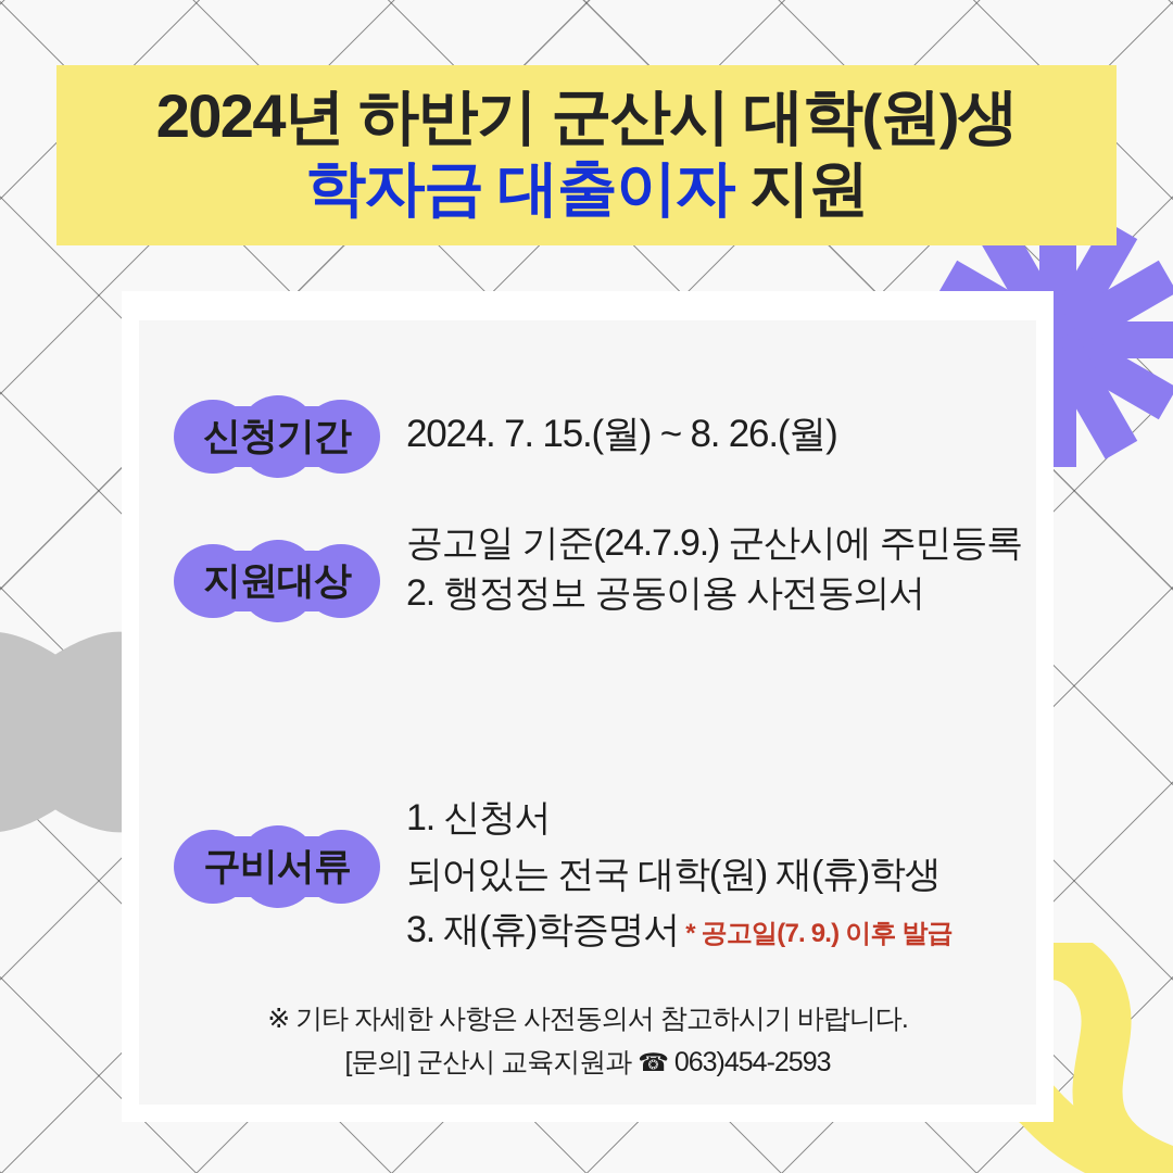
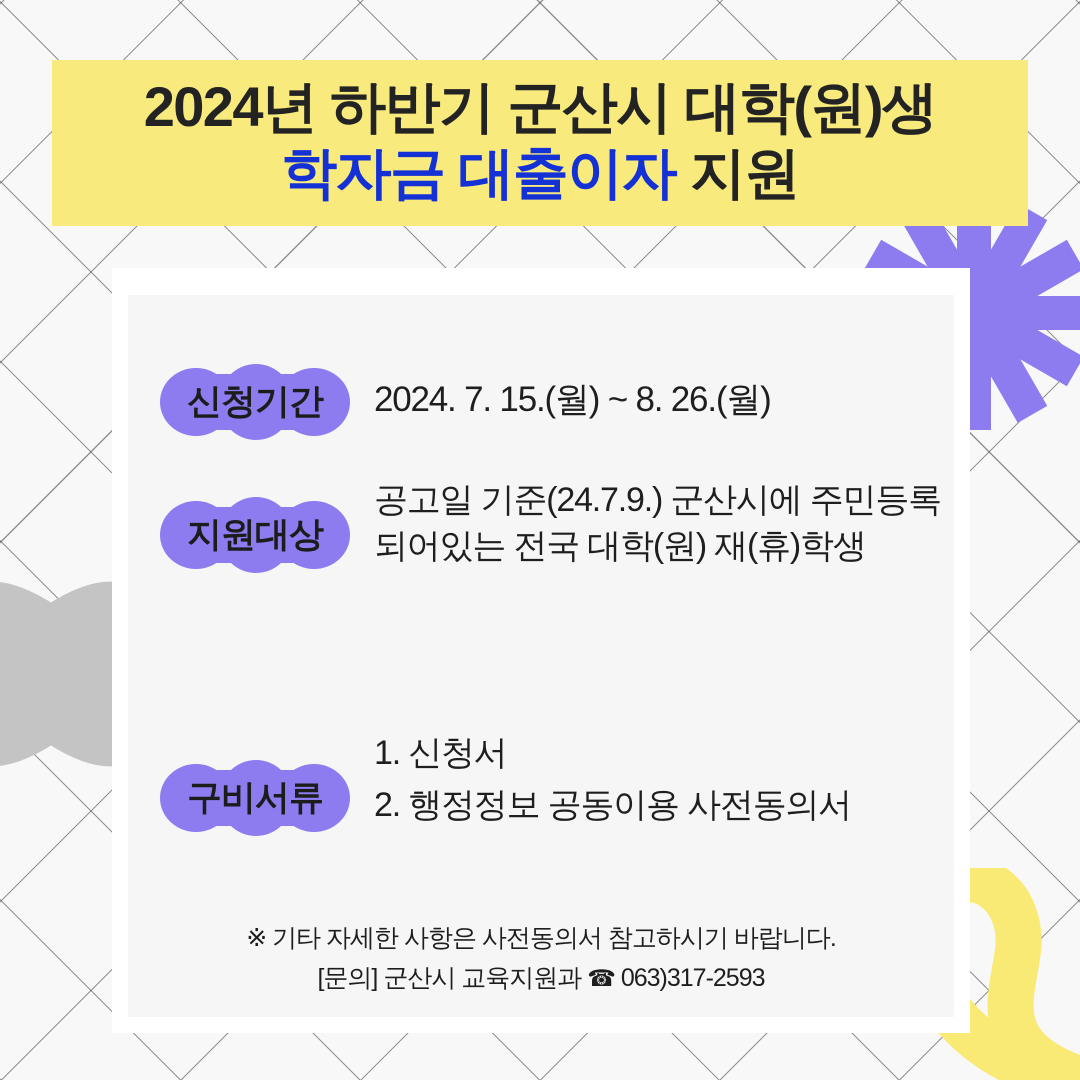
  2024년 하반기 군산시 대학(원)생
  학자금 대출이자 지원
  신청기간
  2024. 7. 15.(월) ~ 8. 26.(월)
  지원대상
  공고일 기준(24.7.9.) 군산시에 주민등록
- 2. 행정정보 공동이용 사전동의서
+ 되어있는 전국 대학(원) 재(휴)학생
  구비서류
  1. 신청서
- 되어있는 전국 대학(원) 재(휴)학생
+ 2. 행정정보 공동이용 사전동의서
- 3. 재(휴)학증명서 * 공고일(7. 9.) 이후 발급
  ※ 기타 자세한 사항은 사전동의서 참고하시기 바랍니다.
- [문의] 군산시 교육지원과 ☎ 063)454-2593
+ [문의] 군산시 교육지원과 ☎ 063)317-2593
